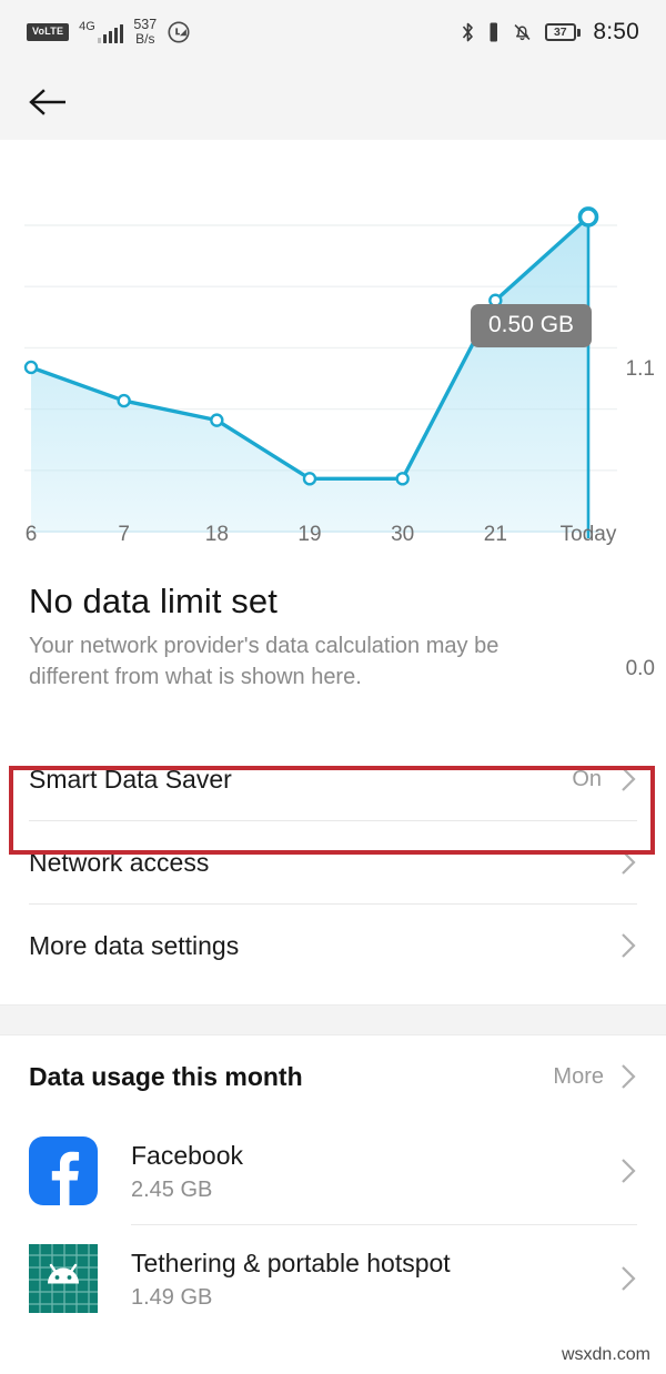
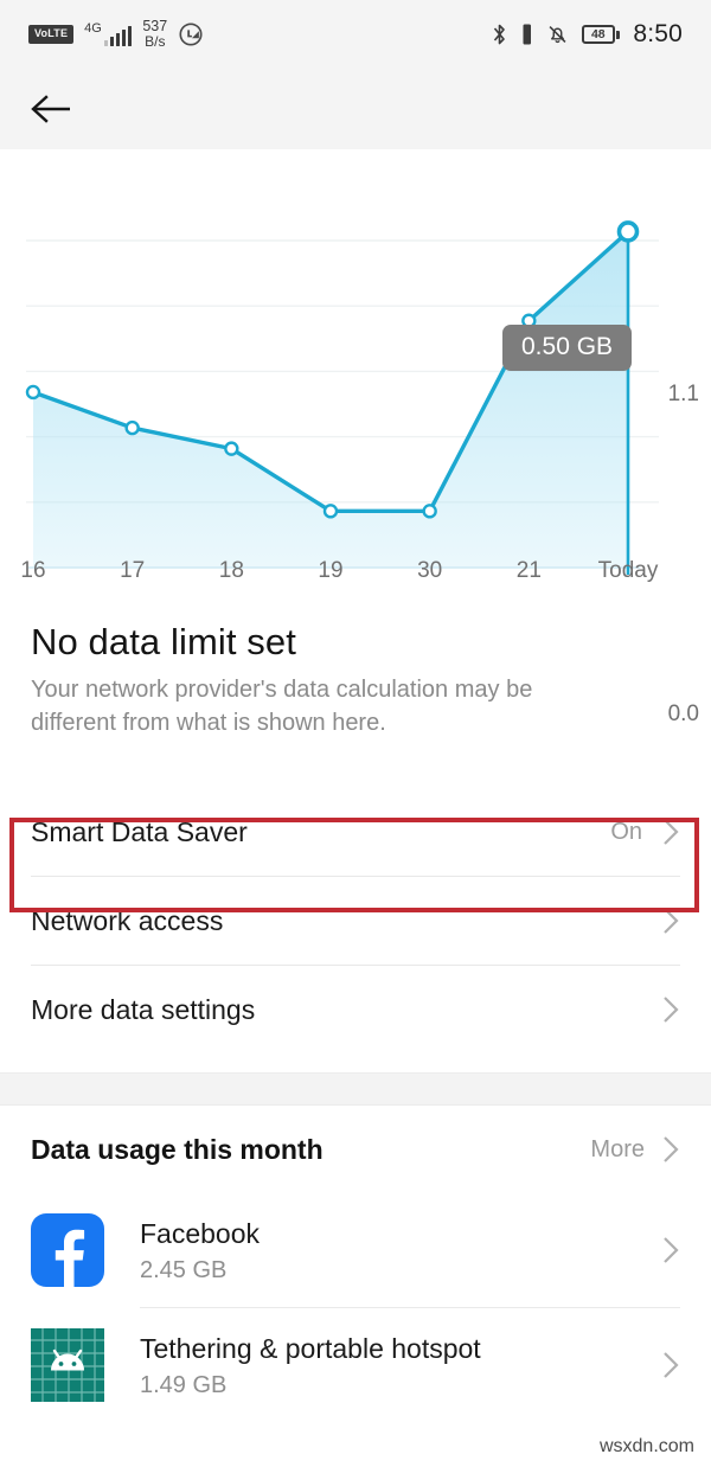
  VoLTE
  4G
  537
  B/s
- 37
+ 48
  8:50
  0.50 GB
  1.1
  0.0
- 6
+ 16
- 7
+ 17
  18
  19
  30
  21
  Today
  No data limit set
  Your network provider's data calculation may be different from what is shown here.
  Smart Data Saver
  On
  Network access
  More data settings
  Data usage this month
  More
  Facebook
  2.45 GB
  Tethering & portable hotspot
  1.49 GB
  wsxdn.com
